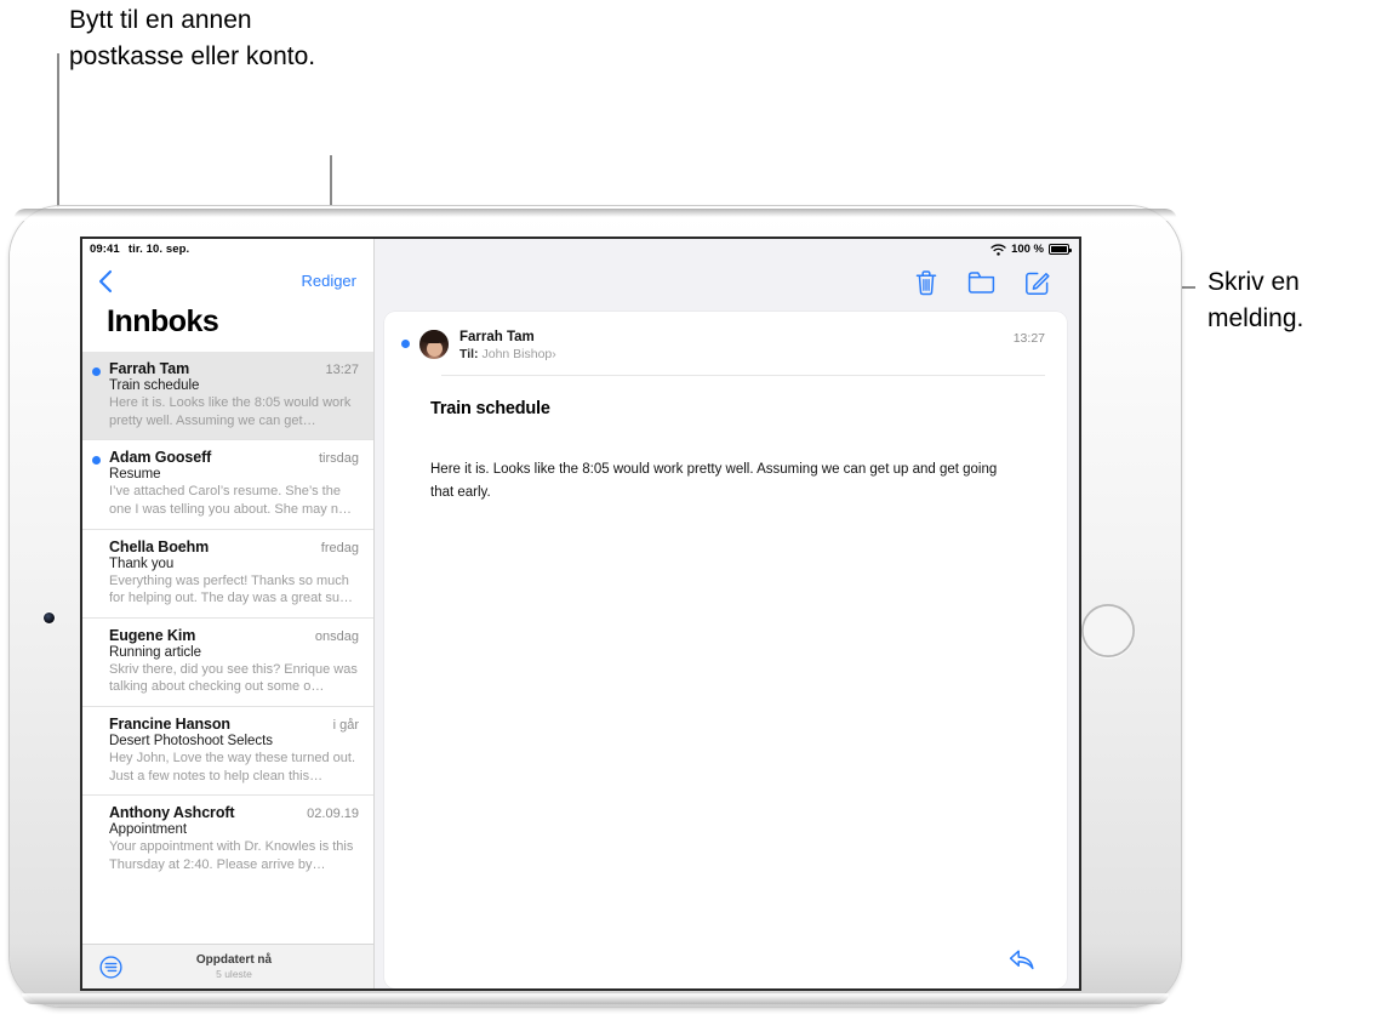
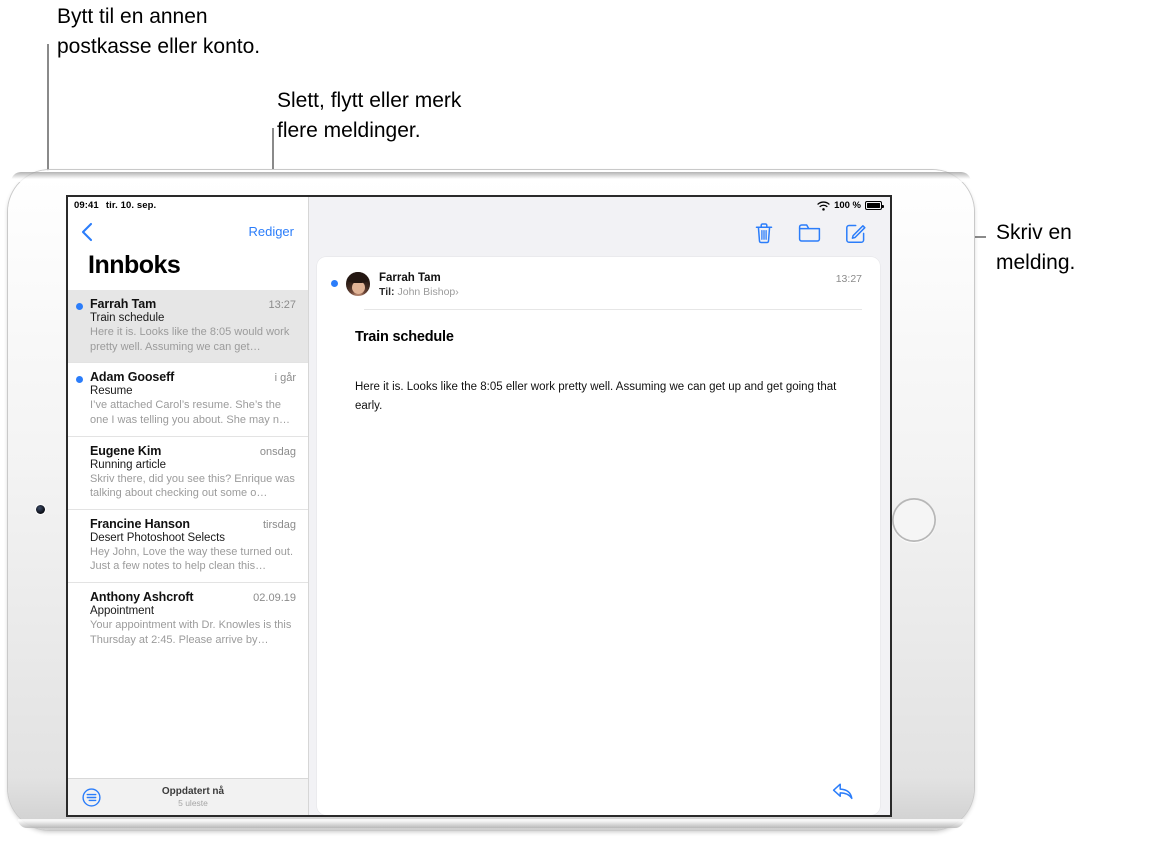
  Bytt til en annen
  postkasse eller konto.
+ Slett, flytt eller merk
+ flere meldinger.
  Skriv en
  melding.
  09:41
  tir. 10. sep.
  Rediger
  Innboks
  Farrah Tam
  13:27
  Train schedule
  Here it is. Looks like the 8:05 would work pretty well. Assuming we can get…
  Adam Gooseff
- tirsdag
+ i går
  Resume
  I’ve attached Carol’s resume. She’s the one I was telling you about. She may n…
- Chella Boehm
- fredag
- Thank you
- Everything was perfect! Thanks so much for helping out. The day was a great su…
  Eugene Kim
  onsdag
  Running article
  Skriv there, did you see this? Enrique was talking about checking out some o…
  Francine Hanson
- i går
+ tirsdag
  Desert Photoshoot Selects
  Hey John, Love the way these turned out. Just a few notes to help clean this…
  Anthony Ashcroft
  02.09.19
  Appointment
- Your appointment with Dr. Knowles is this Thursday at 2:40. Please arrive by…
+ Your appointment with Dr. Knowles is this Thursday at 2:45. Please arrive by…
  Oppdatert nå
  5 uleste
  100 %
  Farrah Tam
  Til: John Bishop›
  13:27
  Train schedule
- Here it is. Looks like the 8:05 would work pretty well. Assuming we can get up and get going that early.
+ Here it is. Looks like the 8:05 eller work pretty well. Assuming we can get up and get going that early.
